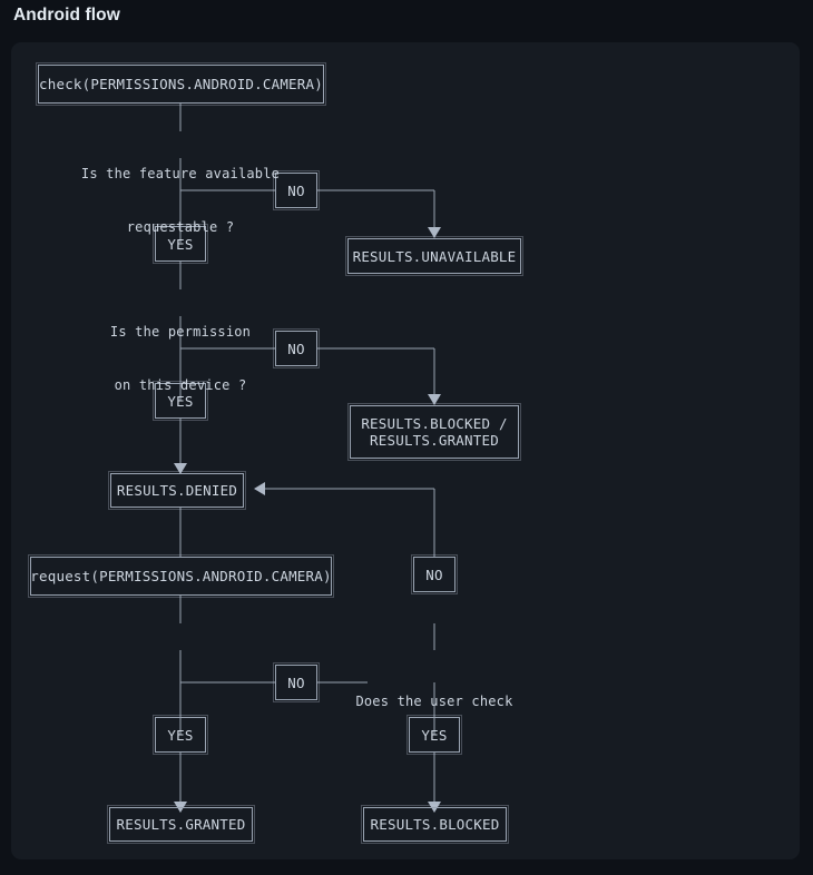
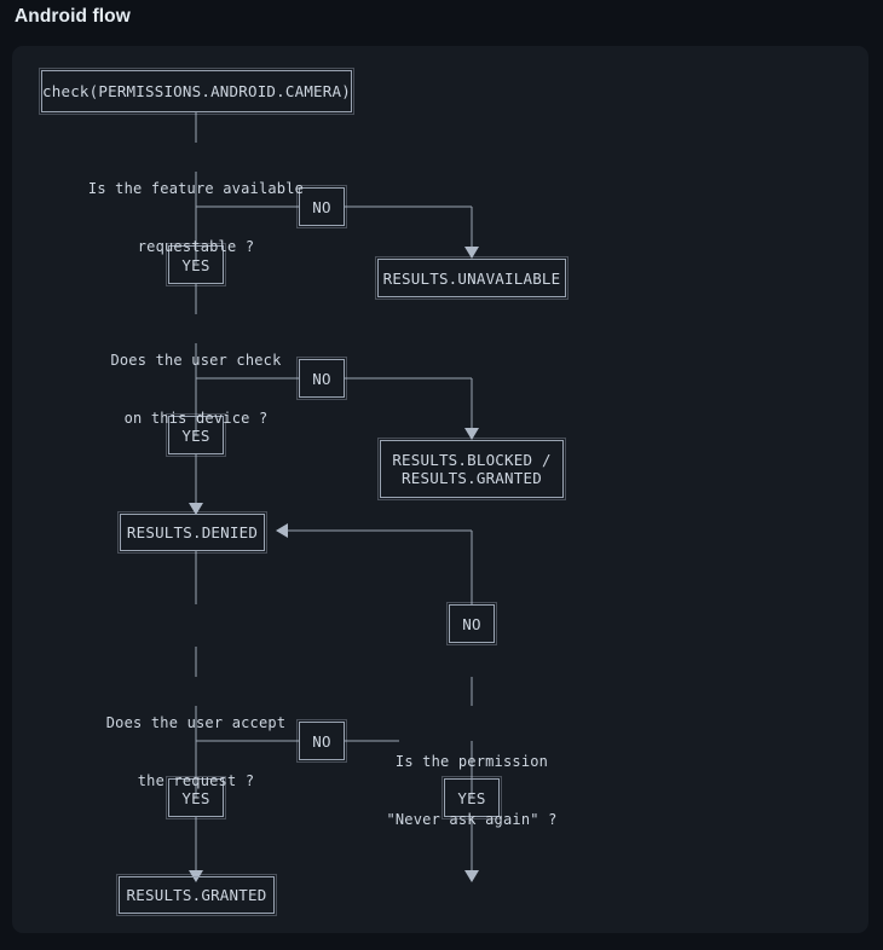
  Android flow
  check(PERMISSIONS.ANDROID.CAMERA)
  NO
  YES
  RESULTS.UNAVAILABLE
  NO
  YES
  RESULTS.BLOCKED /
  RESULTS.GRANTED
  RESULTS.DENIED
- request(PERMISSIONS.ANDROID.CAMERA)
  NO
  NO
  YES
  YES
  RESULTS.GRANTED
- RESULTS.BLOCKED
  Is the feature available
  requestable ?
- Is the permission
+ Does the user check
  on this device ?
+ Does the user accept
+ the request ?
- Does the user check
+ Is the permission
+ "Never ask again" ?
